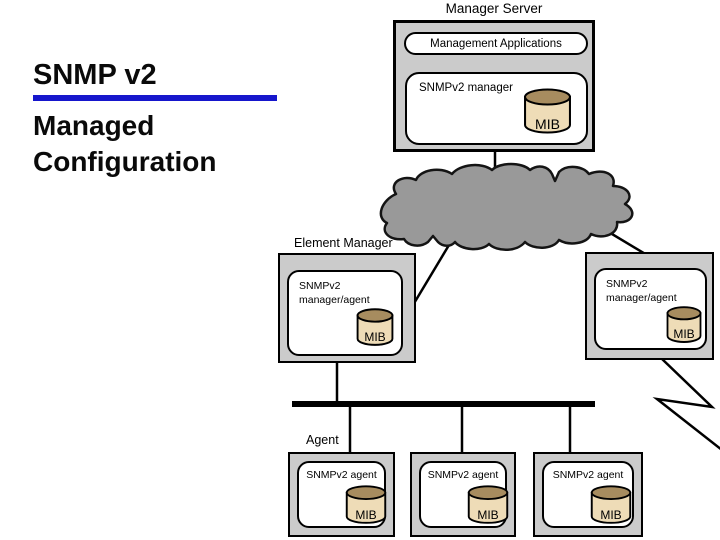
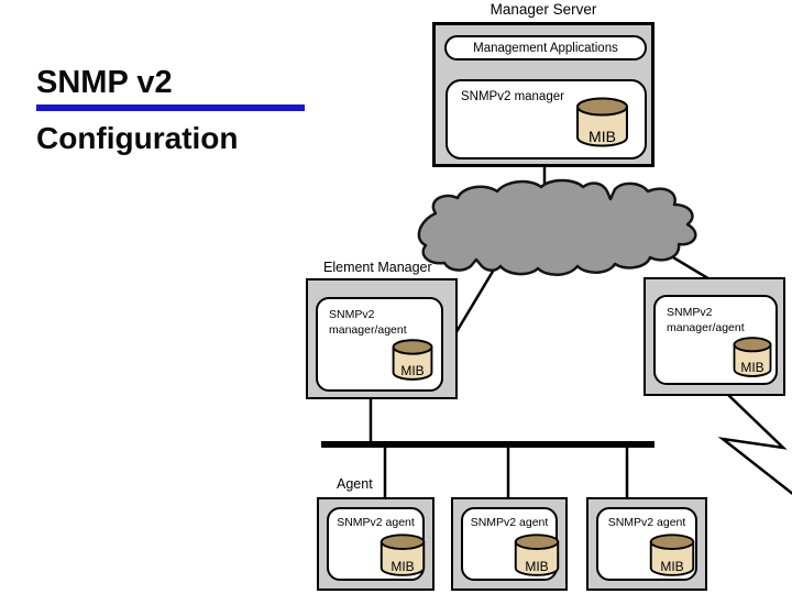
  SNMP v2
- Managed
  Configuration
  Manager Server
  Element Manager
  Agent
  Management Applications
  SNMPv2 manager
  MIB
  SNMPv2 manager/agent
  MIB
  SNMPv2 manager/agent
  MIB
  SNMPv2 agent
  MIB
  SNMPv2 agent
  MIB
  SNMPv2 agent
  MIB
